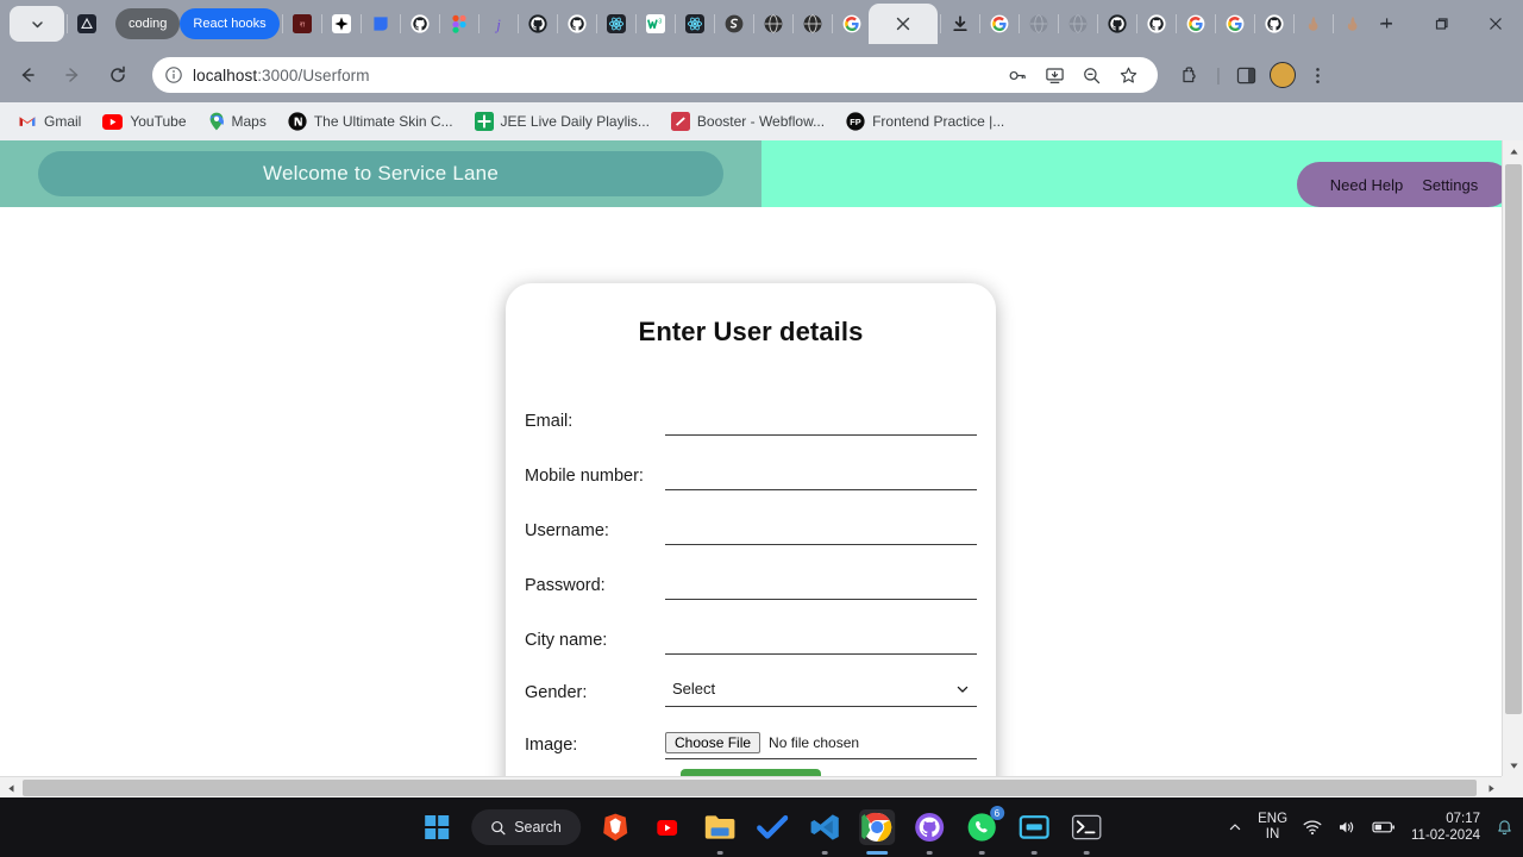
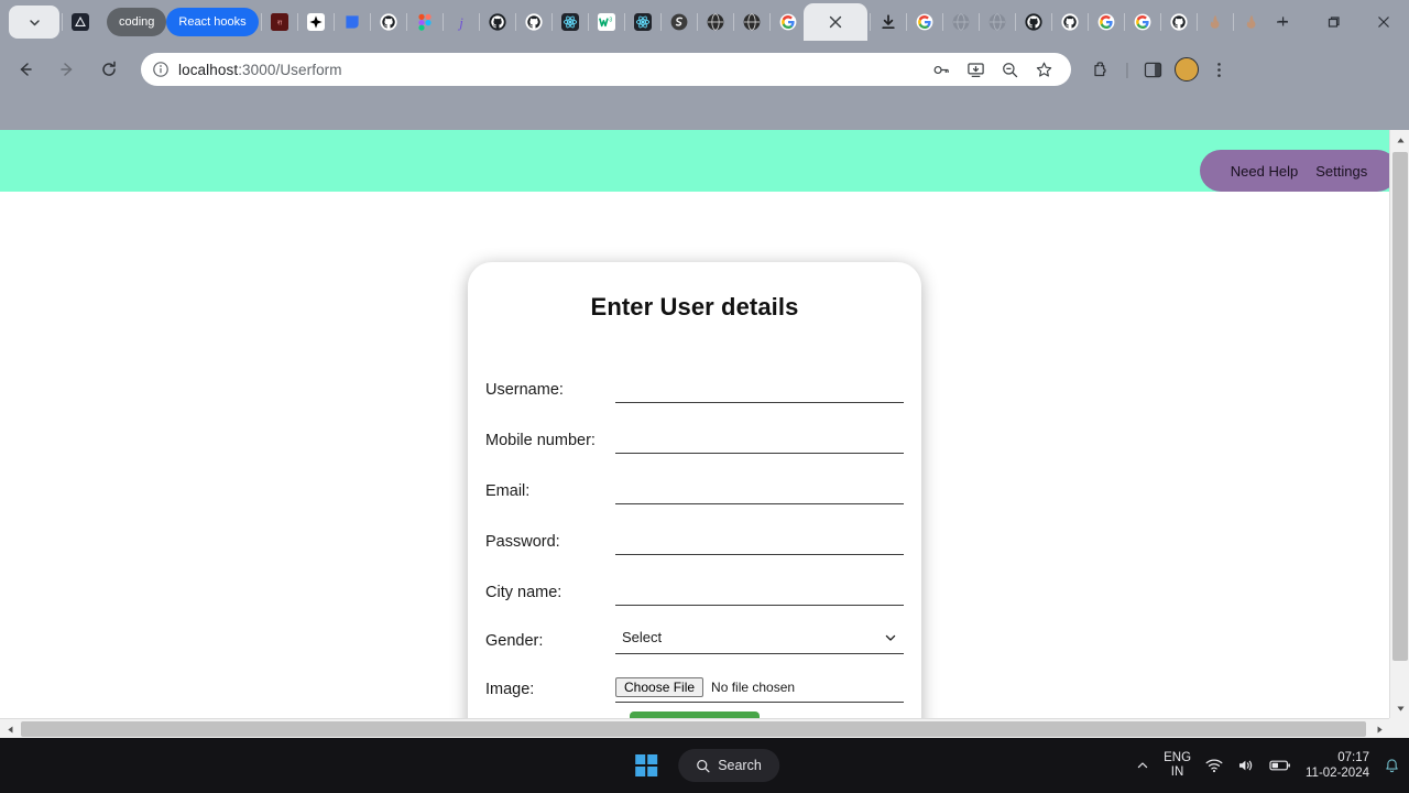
  coding
  React hooks
  j
  localhost:3000/Userform
- Gmail
- YouTube
- Maps
- The Ultimate Skin C...
- JEE Live Daily Playlis...
- Booster - Webflow...
- FP
- Frontend Practice |...
- Welcome to Service Lane
  Need Help
  Settings
  Enter User details
- Email:
+ Username:
  Mobile number:
- Username:
+ Email:
  Password:
  City name:
  Gender:
  Select
  Image:
  Choose File
  No file chosen
  Search
- 6
  ENG
  IN
  07:17
  11-02-2024
